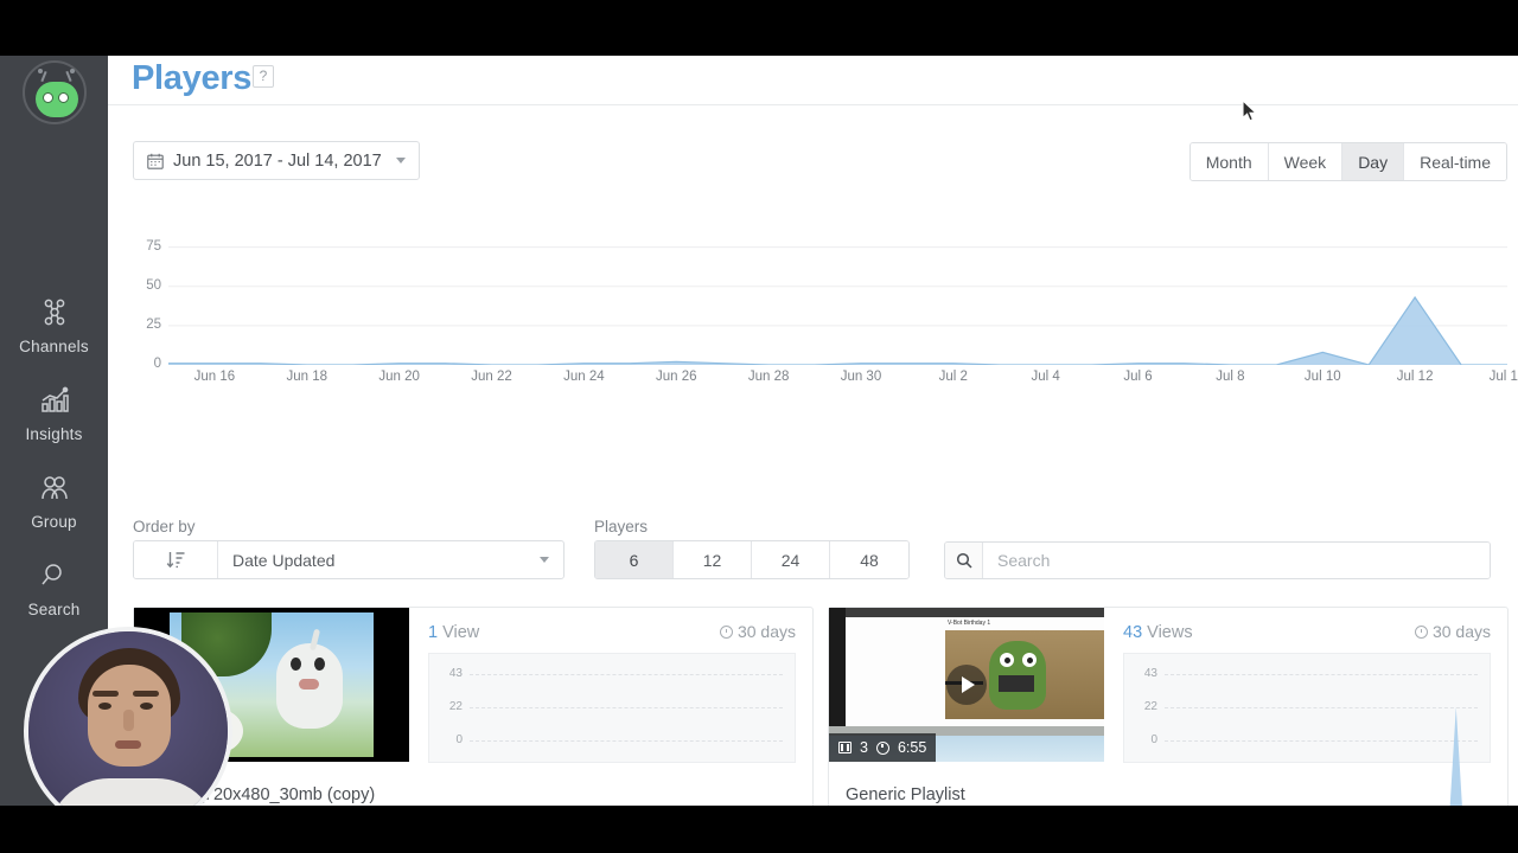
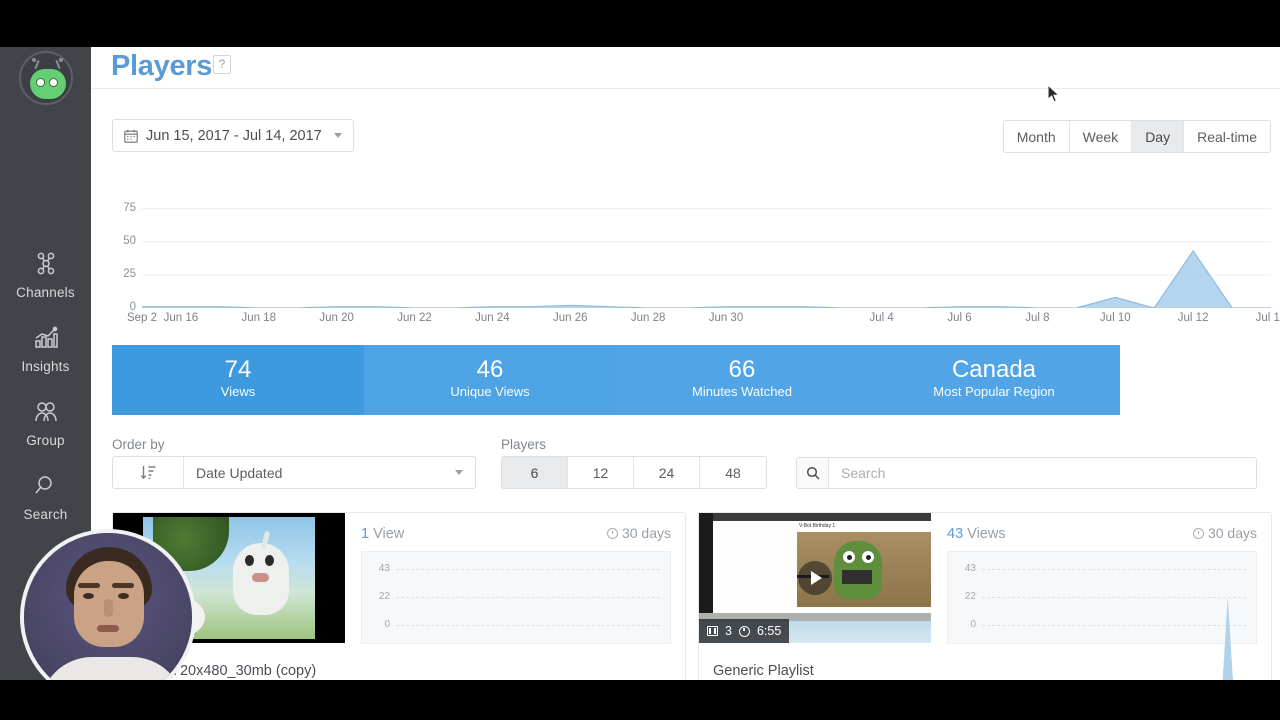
  Channels
  Insights
  Group
  Search
  Players
  ?
  Jun 15, 2017 - Jul 14, 2017
  Month
  Week
  Day
  Real-time
  0
  25
  50
  75
  Jun 16
  Jun 18
  Jun 20
  Jun 22
  Jun 24
  Jun 26
  Jun 28
  Jun 30
- Jul 2
+ Sep 2
  Jul 4
  Jul 6
  Jul 8
  Jul 10
  Jul 12
  Jul 1
+ 74
+ Views
+ 46
+ Unique Views
+ 66
+ Minutes Watched
+ Canada
+ Most Popular Region
  Order by
  Date Updated
  Players
  6
  12
  24
  48
  Search
  30 days
  1 View
  43
  22
  0
  3
  6:55
  30 days
  43 Views
  43
  22
  0
  Generic Playlist
